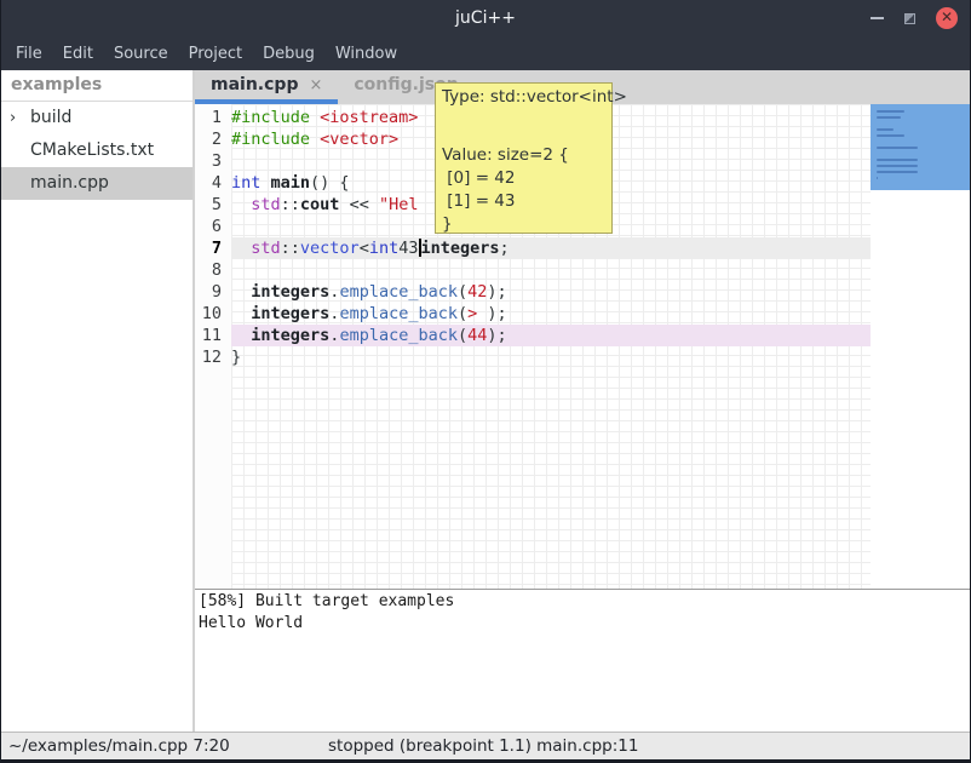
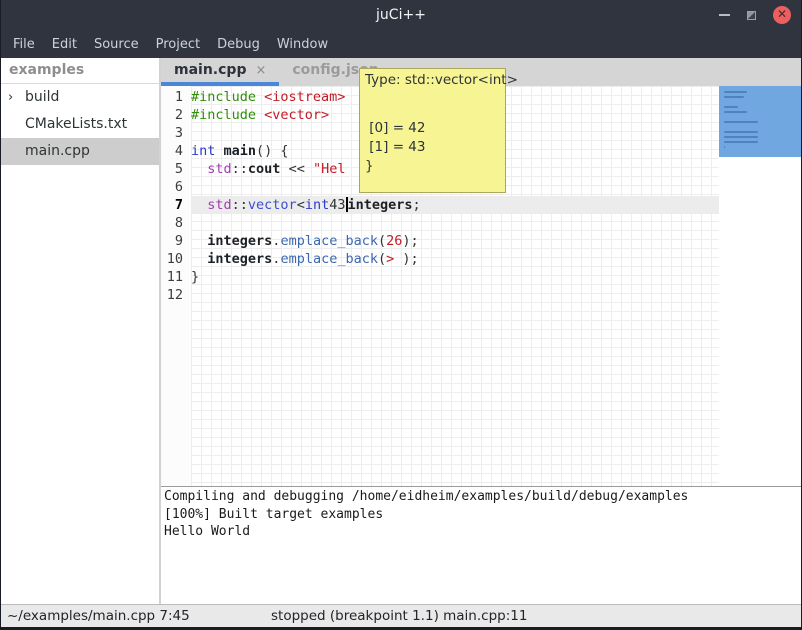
  juCi++
  ✕
  File
  Edit
  Source
  Project
  Debug
  Window
  examples
  ›
  build
  CMakeLists.txt
  main.cpp
  main.cpp
  ×
  config.js
  1
  2
  3
  4
  5
  6
  7
  8
  9
  10
  11
  12
  #include <iostream>
  #include <vector>
  int main() {
  std::cout << "Hel
  std::vector<int43 integers;
- integers.emplace_back(42);
+ integers.emplace_back(26);
  integers.emplace_back(> );
- integers.emplace_back(44);
  }
+ Compiling and debugging /home/eidheim/examples/build/debug/examples
- [58%] Built target examples
+ [100%] Built target examples
  Hello World
  Type: std::vector<int>
- Value: size=2 {
  [0] = 42
  [1] = 43
  }
- ~/examples/main.cpp 7:20
+ ~/examples/main.cpp 7:45
  stopped (breakpoint 1.1) main.cpp:11
